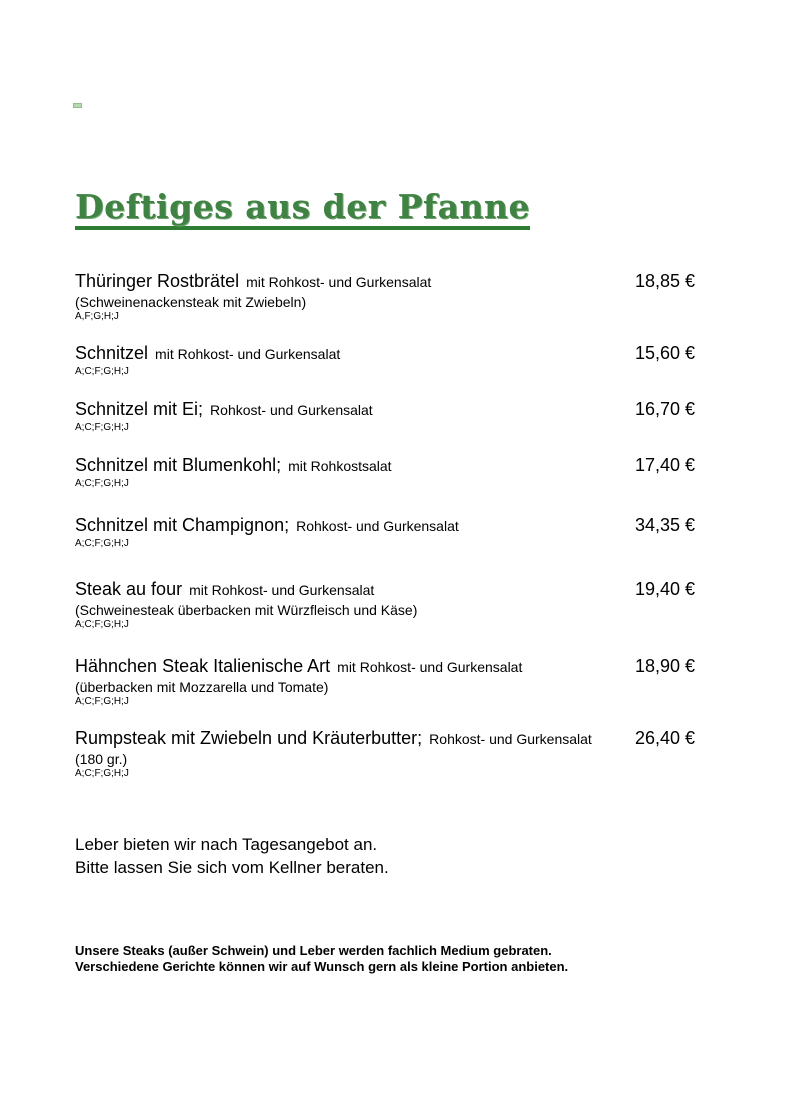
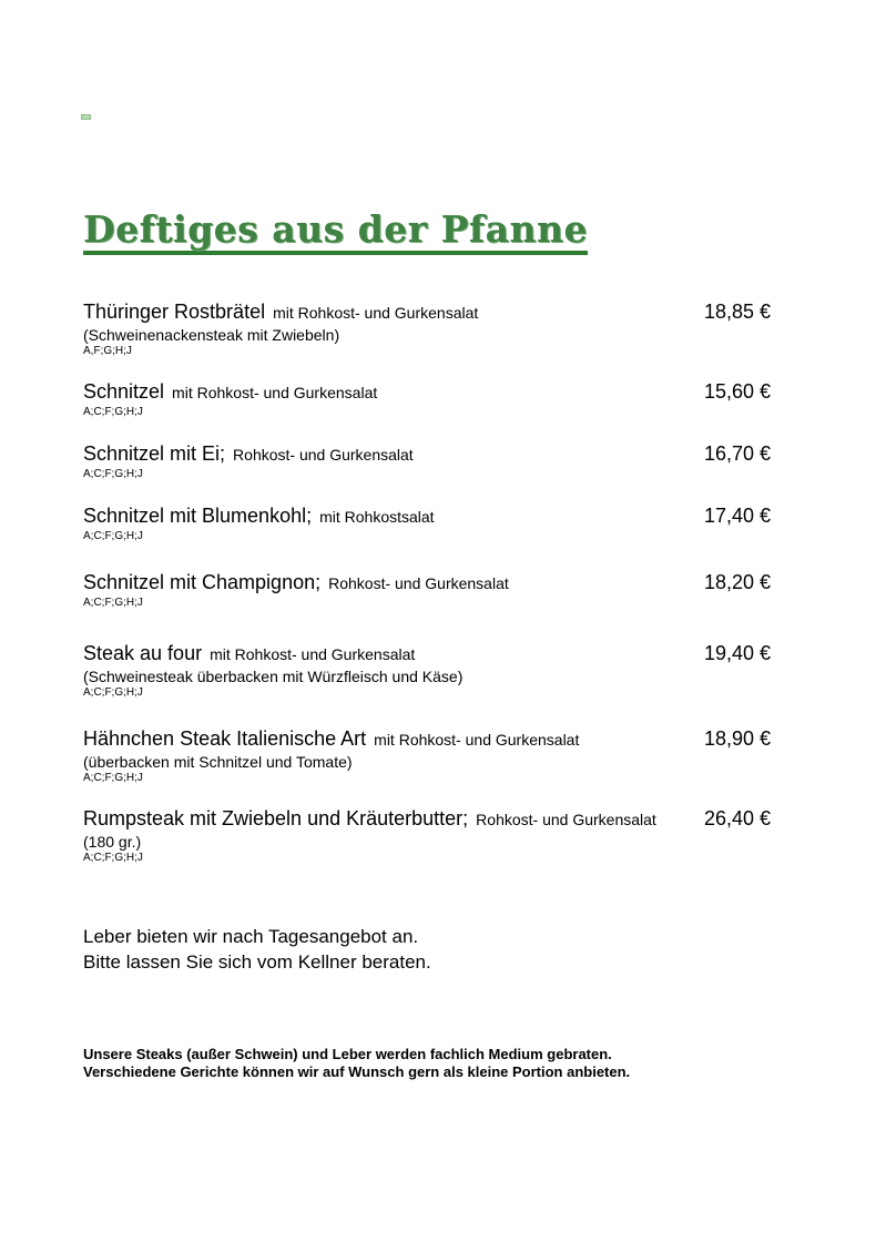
  Deftiges aus der Pfanne
  Thüringer Rostbrätel
  mit Rohkost- und Gurkensalat
  18,85 €
  (Schweinenackensteak mit Zwiebeln)
  A,F;G;H;J
  Schnitzel
  mit Rohkost- und Gurkensalat
  15,60 €
  A;C;F;G;H;J
  Schnitzel mit Ei;
  Rohkost- und Gurkensalat
  16,70 €
  A;C;F;G;H;J
  Schnitzel mit Blumenkohl;
  mit Rohkostsalat
  17,40 €
  A;C;F;G;H;J
  Schnitzel mit Champignon;
  Rohkost- und Gurkensalat
- 34,35 €
+ 18,20 €
  A;C;F;G;H;J
  Steak au four
  mit Rohkost- und Gurkensalat
  19,40 €
  (Schweinesteak überbacken mit Würzfleisch und Käse)
  A;C;F;G;H;J
  Hähnchen Steak Italienische Art
  mit Rohkost- und Gurkensalat
  18,90 €
- (überbacken mit Mozzarella und Tomate)
+ (überbacken mit Schnitzel und Tomate)
  A;C;F;G;H;J
  Rumpsteak mit Zwiebeln und Kräuterbutter;
  Rohkost- und Gurkensalat
  26,40 €
  (180 gr.)
  A;C;F;G;H;J
  Leber bieten wir nach Tagesangebot an.
  Bitte lassen Sie sich vom Kellner beraten.
  Unsere Steaks (außer Schwein) und Leber werden fachlich Medium gebraten.
  Verschiedene Gerichte können wir auf Wunsch gern als kleine Portion anbieten.
